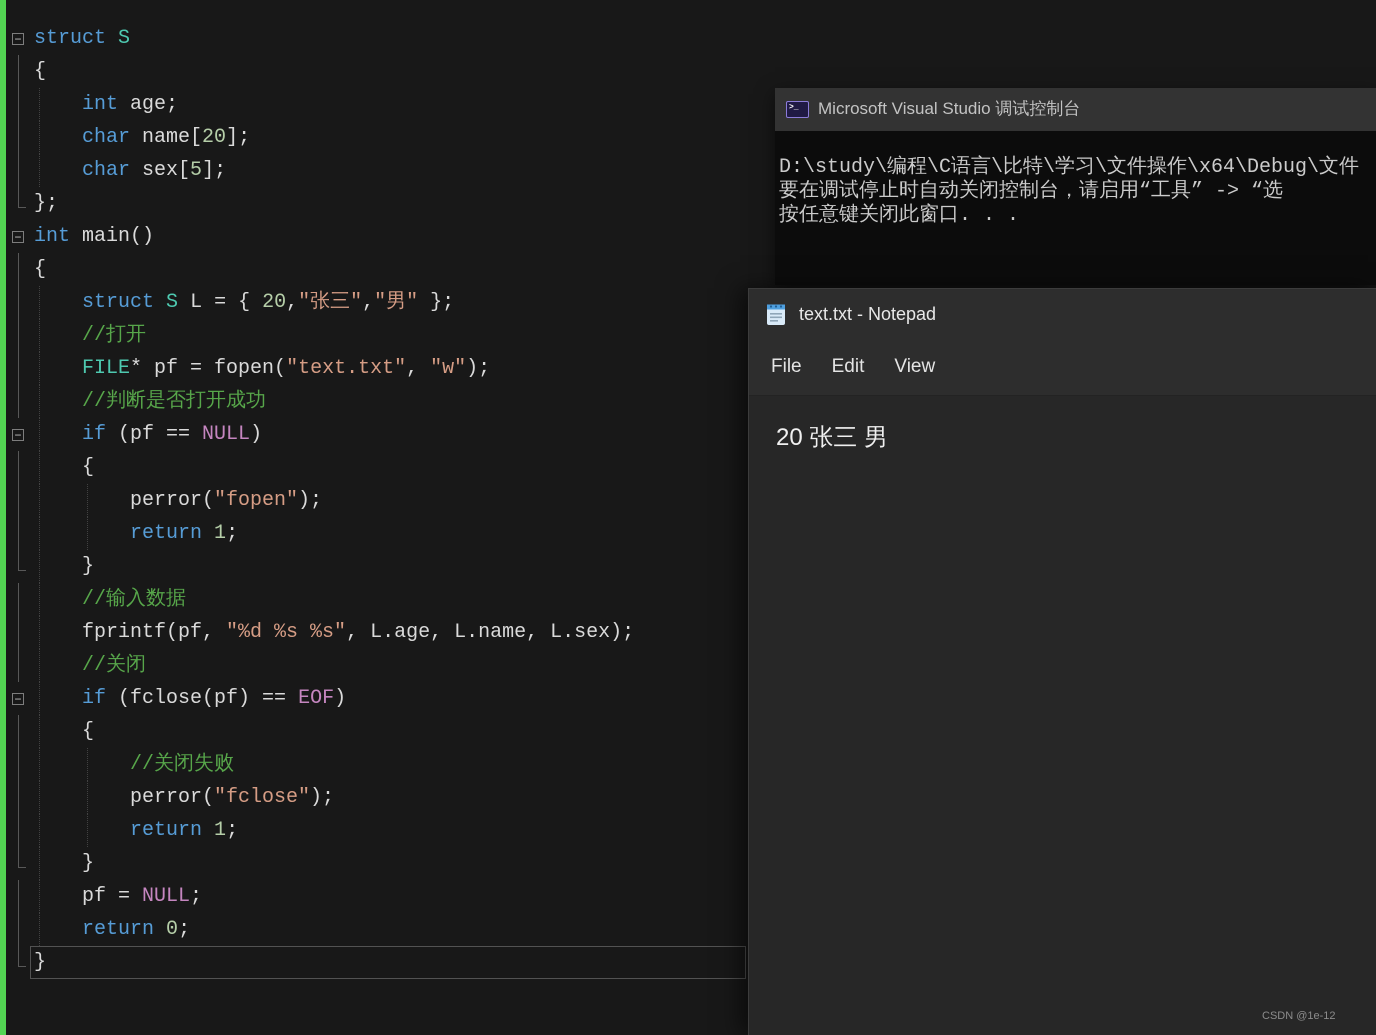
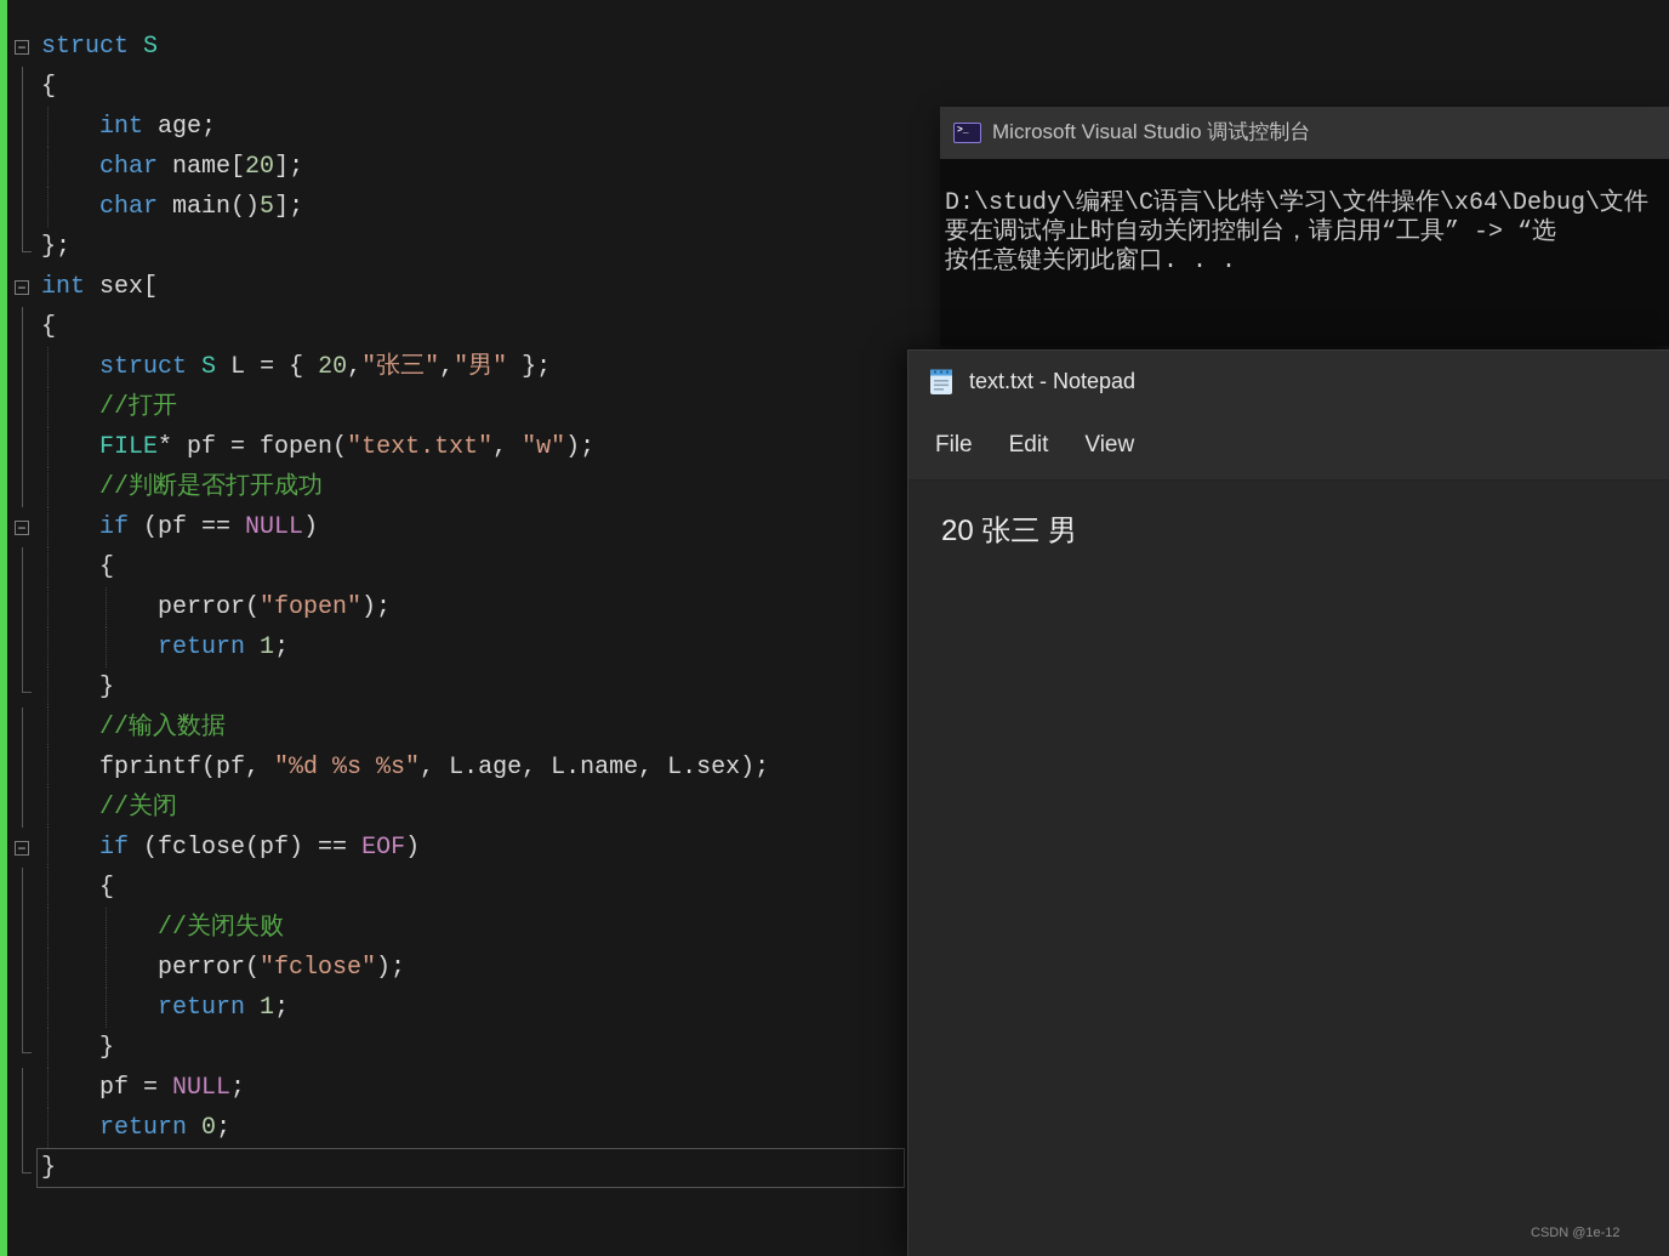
  struct S
  {
  int age;
  char name[20];
- char sex[5];
+ char main()5];
  };
- int main()
+ int sex[
  {
  struct S L = { 20,"张三","男" };
  //打开
  FILE* pf = fopen("text.txt", "w");
  //判断是否打开成功
  if (pf == NULL)
  {
  perror("fopen");
  return 1;
  }
  //输入数据
  fprintf(pf, "%d %s %s", L.age, L.name, L.sex);
  //关闭
  if (fclose(pf) == EOF)
  {
  //关闭失败
  perror("fclose");
  return 1;
  }
  pf = NULL;
  return 0;
  }
  Microsoft Visual Studio 调试控制台
  D:\study\编程\C语言\比特\学习\文件操作\x64\Debug\文件
  要在调试停止时自动关闭控制台，请启用“工具” -> “选
  按任意键关闭此窗口. . .
  text.txt - Notepad
  File
  Edit
  View
  20 张三 男
  CSDN @1e-12
